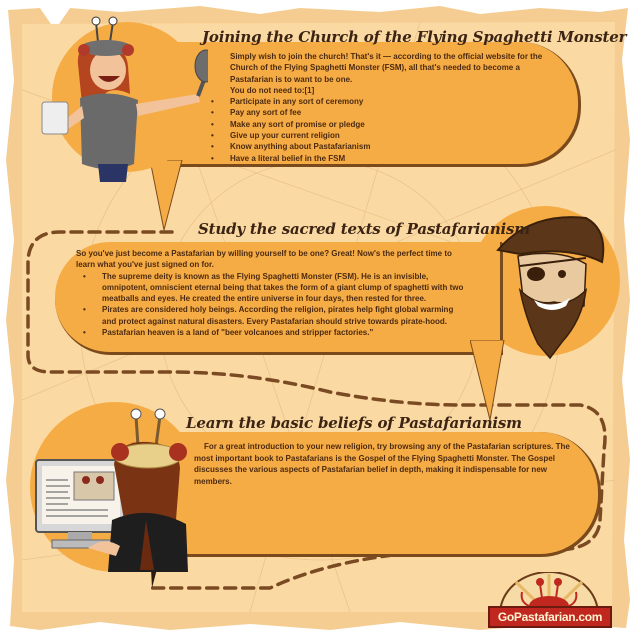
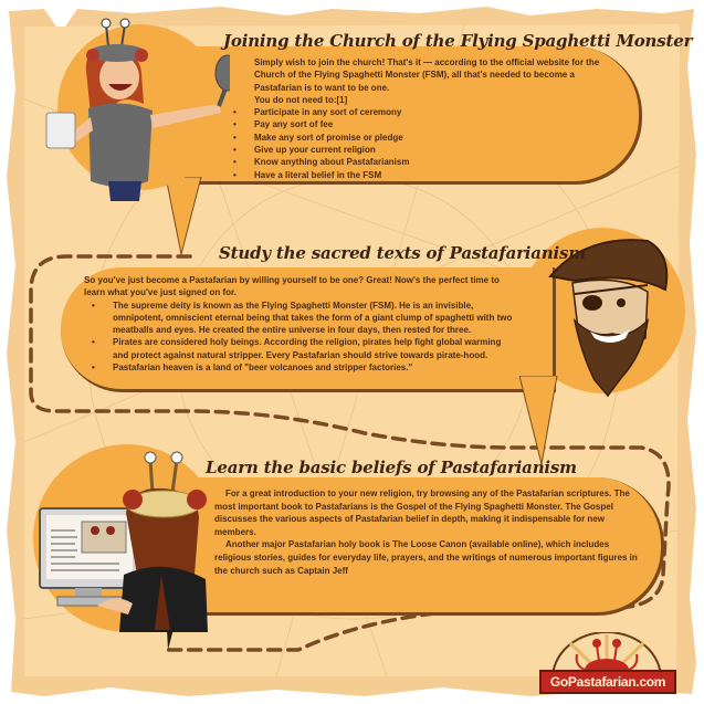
  Joining the Church of the Flying Spaghetti Monster
  Simply wish to join the church! That's it — according to the official website for the Church of the Flying Spaghetti Monster (FSM), all that's needed to become a Pastafarian is to want to be one.
  You do not need to:[1]
  Participate in any sort of ceremony
  Pay any sort of fee
  Make any sort of promise or pledge
  Give up your current religion
  Know anything about Pastafarianism
  Have a literal belief in the FSM
  Study the sacred texts of Pastafarianism
  So you've just become a Pastafarian by willing yourself to be one? Great! Now's the perfect time to learn what you've just signed on for.
  The supreme deity is known as the Flying Spaghetti Monster (FSM). He is an invisible, omnipotent, omniscient eternal being that takes the form of a giant clump of spaghetti with two meatballs and eyes. He created the entire universe in four days, then rested for three.
- Pirates are considered holy beings. According the religion, pirates help fight global warming and protect against natural disasters. Every Pastafarian should strive towards pirate-hood.
+ Pirates are considered holy beings. According the religion, pirates help fight global warming and protect against natural stripper. Every Pastafarian should strive towards pirate-hood.
  Pastafarian heaven is a land of "beer volcanoes and stripper factories."
  Learn the basic beliefs of Pastafarianism
  For a great introduction to your new religion, try browsing any of the Pastafarian scriptures. The most important book to Pastafarians is the Gospel of the Flying Spaghetti Monster. The Gospel discusses the various aspects of Pastafarian belief in depth, making it indispensable for new members.
+ Another major Pastafarian holy book is The Loose Canon (available online), which includes religious stories, guides for everyday life, prayers, and the writings of numerous important figures in the church such as Captain Jeff
  GoPastafarian.com
